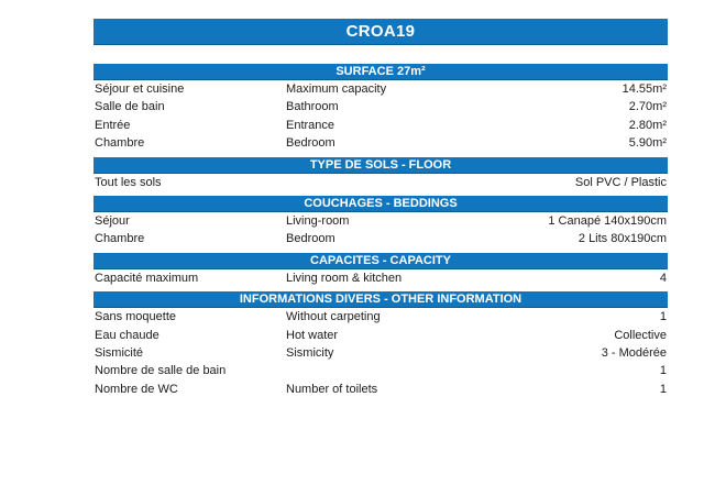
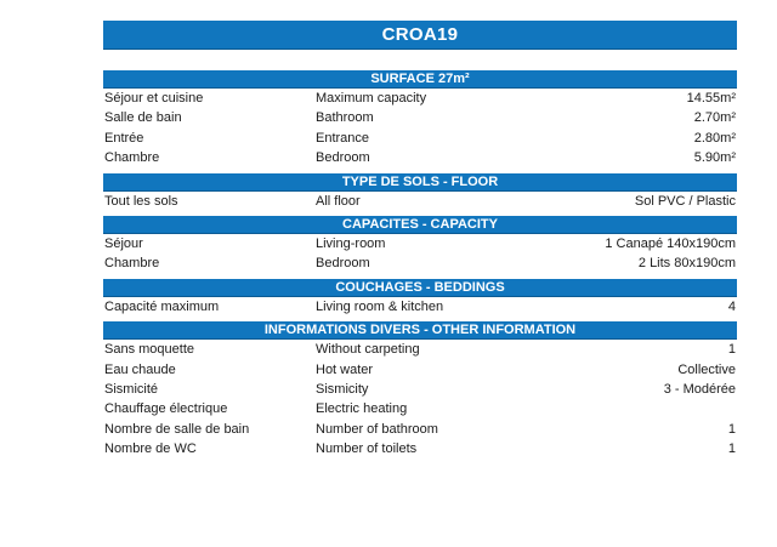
  CROA19
  SURFACE 27m²
  Séjour et cuisine
  Maximum capacity
  14.55m²
  Salle de bain
  Bathroom
  2.70m²
  Entrée
  Entrance
  2.80m²
  Chambre
  Bedroom
  5.90m²
  TYPE DE SOLS - FLOOR
  Tout les sols
+ All floor
  Sol PVC / Plastic
- COUCHAGES - BEDDINGS
+ CAPACITES - CAPACITY
  Séjour
  Living-room
  1 Canapé 140x190cm
  Chambre
  Bedroom
  2 Lits 80x190cm
- CAPACITES - CAPACITY
+ COUCHAGES - BEDDINGS
  Capacité maximum
  Living room & kitchen
  4
  INFORMATIONS DIVERS - OTHER INFORMATION
  Sans moquette
  Without carpeting
  1
  Eau chaude
  Hot water
  Collective
  Sismicité
  Sismicity
  3 - Modérée
+ Chauffage électrique
+ Electric heating
  Nombre de salle de bain
+ Number of bathroom
  1
  Nombre de WC
  Number of toilets
  1
